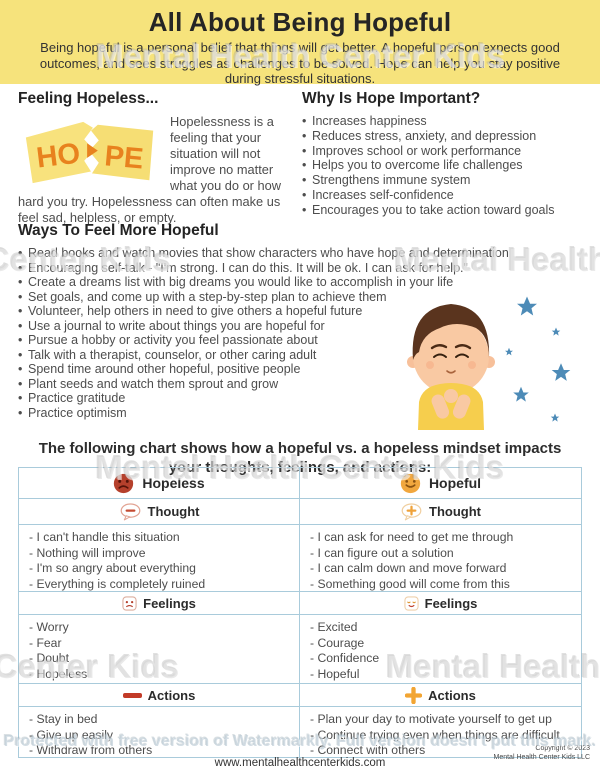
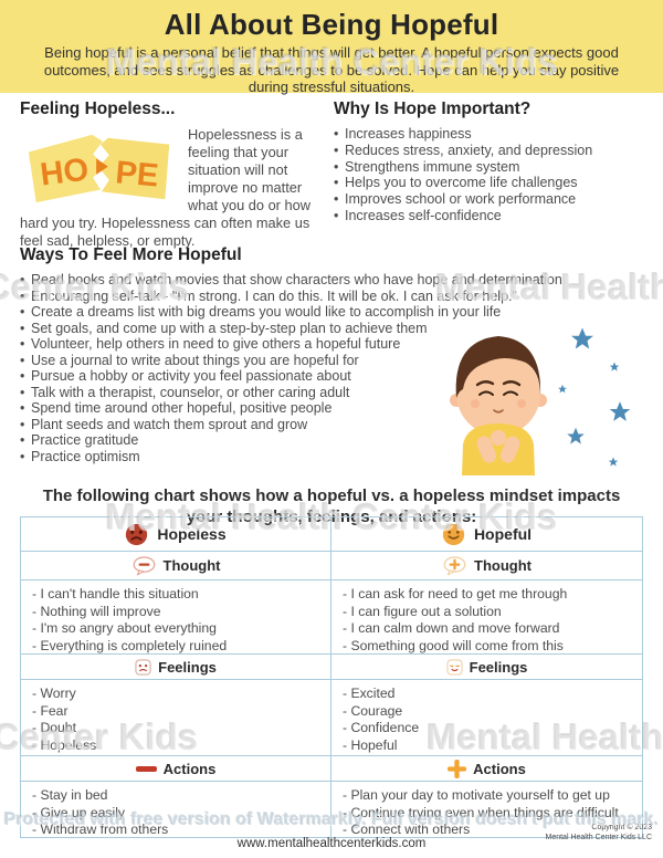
  All About Being Hopeful
  Being hopeful is a personal belief that things will get better. A hopeful person expects good outcomes, and sees struggles as challenges to be solved. Hope can help you stay positive during stressful situations.
  Feeling Hopeless...
  Hopelessness is a feeling that your situation will not improve no matter what you do or how hard you try. Hopelessness can often make us feel sad, helpless, or empty.
  Why Is Hope Important?
  Increases happiness
  Reduces stress, anxiety, and depression
- Improves school or work performance
+ Strengthens immune system
  Helps you to overcome life challenges
- Strengthens immune system
+ Improves school or work performance
  Increases self-confidence
- Encourages you to take action toward goals
  Ways To Feel More Hopeful
  Read books and watch movies that show characters who have hope and determination
  Encouraging self-talk - "I'm strong. I can do this. It will be ok. I can ask for help."
  Create a dreams list with big dreams you would like to accomplish in your life
  Set goals, and come up with a step-by-step plan to achieve them
  Volunteer, help others in need to give others a hopeful future
  Use a journal to write about things you are hopeful for
  Pursue a hobby or activity you feel passionate about
  Talk with a therapist, counselor, or other caring adult
  Spend time around other hopeful, positive people
  Plant seeds and watch them sprout and grow
  Practice gratitude
  Practice optimism
  The following chart shows how a hopeful vs. a hopeless mindset impacts your thoughts, feelings, and actions:
  Hopeless
  Hopeful
  Thought
  Thought
  I can't handle this situation
  Nothing will improve
  I'm so angry about everything
  Everything is completely ruined
  I can ask for need to get me through
  I can figure out a solution
  I can calm down and move forward
  Something good will come from this
  Feelings
  Feelings
  Worry
  Fear
  Doubt
  Hopeless
  Excited
  Courage
  Confidence
  Hopeful
  Actions
  Actions
  Stay in bed
  Give up easily
  Withdraw from others
  Plan your day to motivate yourself to get up
  Continue trying even when things are difficult
  Connect with others
  www.mentalhealthcenterkids.com
  Mental Health Center Kids
  enter Kids
  Mental Health
  Mental Health Center Kids
  Center Kids
  Mental Health
  Protected with free version of Watermarkly. Full version doesn't put this mark.
